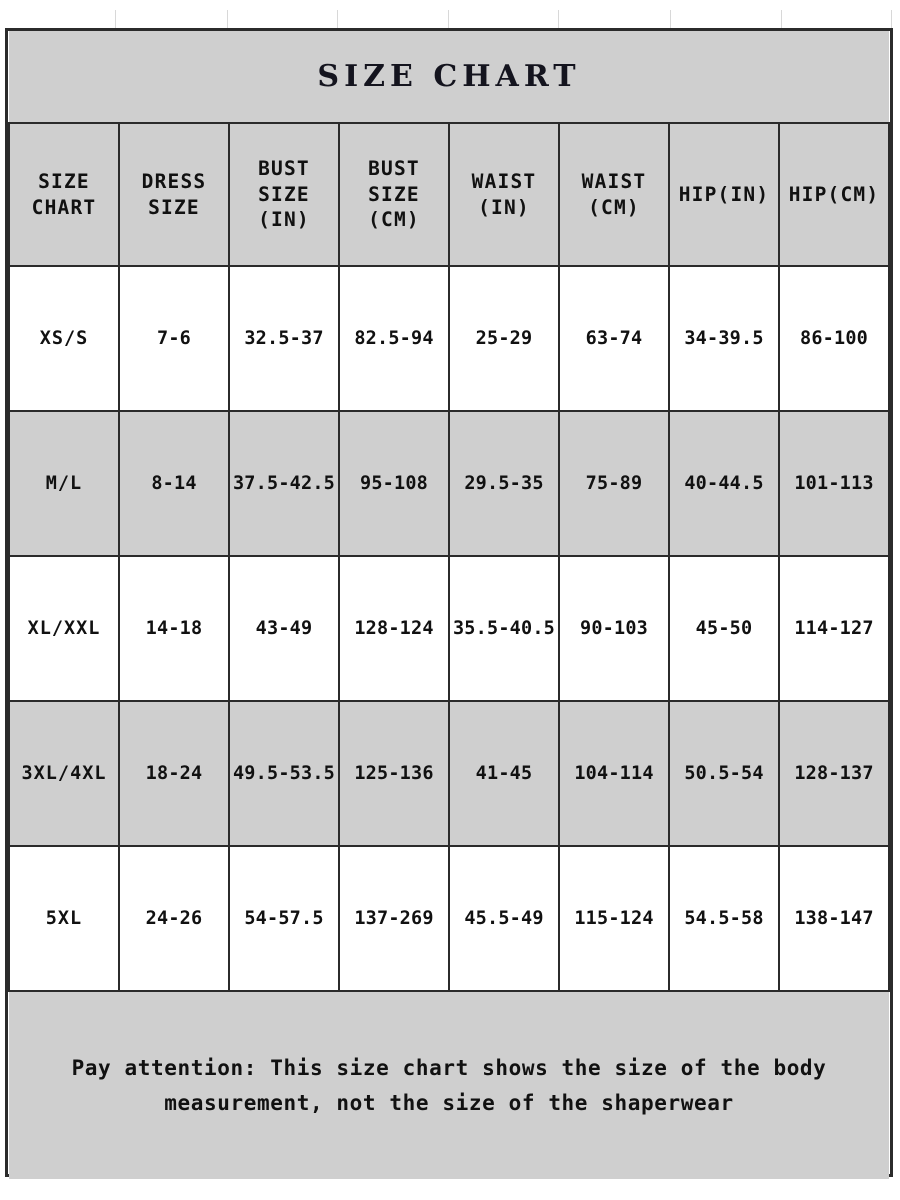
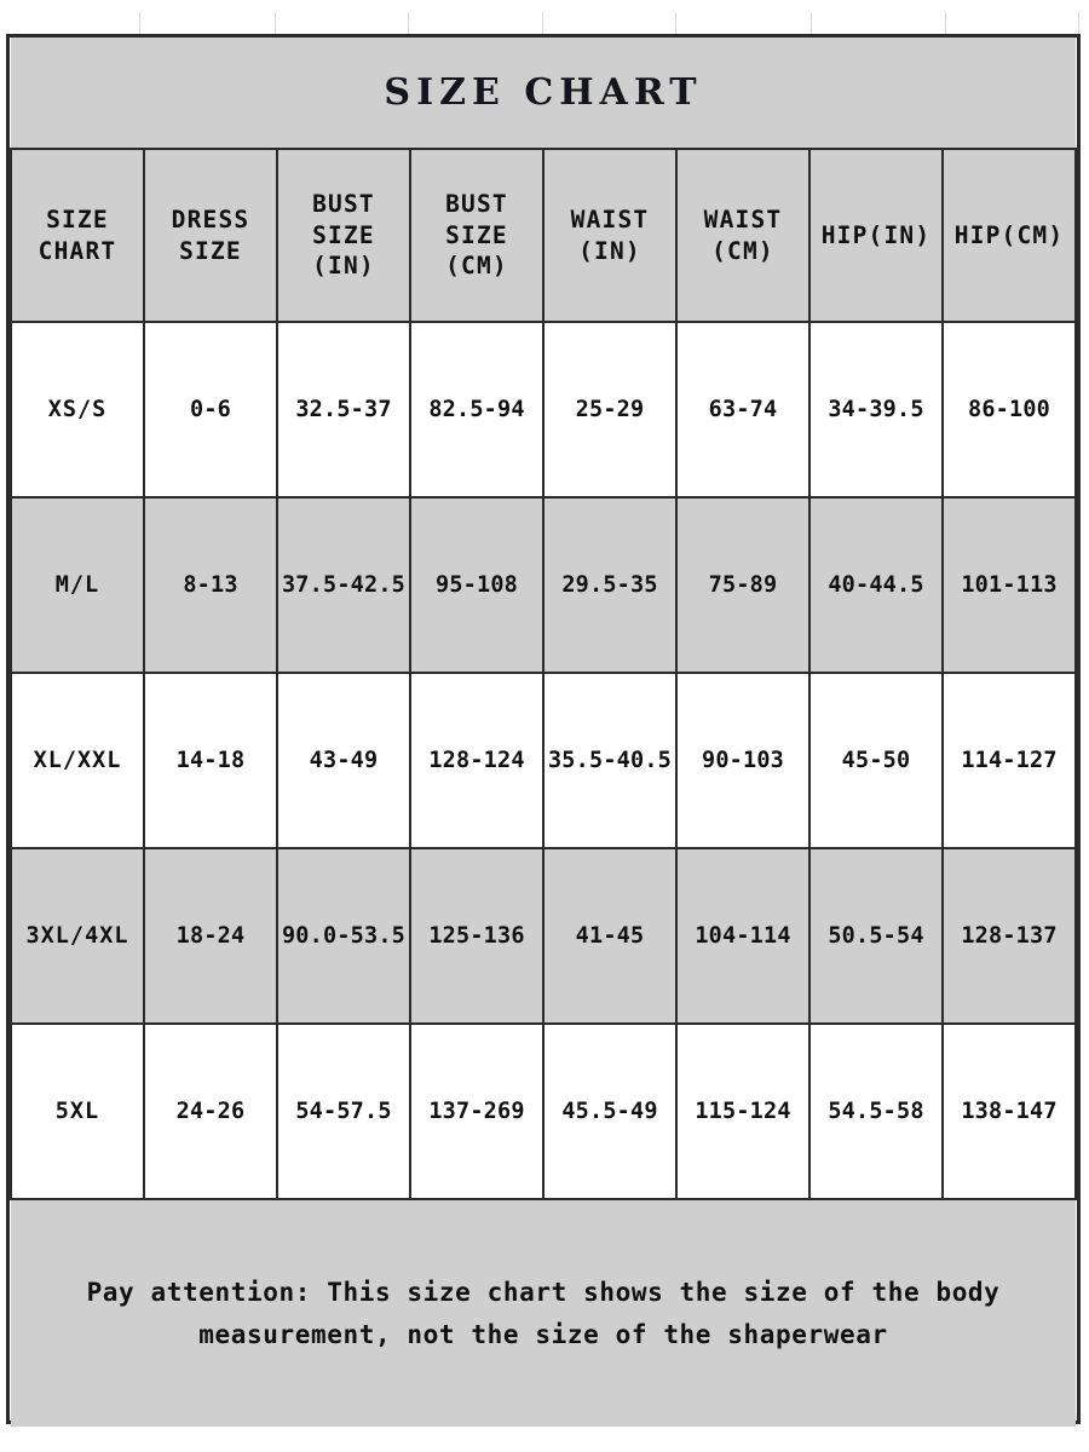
  SIZE CHART
  SIZE CHART	DRESS SIZE	BUST SIZE (IN)	BUST SIZE (CM)	WAIST (IN)	WAIST (CM)	HIP(IN)	HIP(CM)
- XS/S	7-6	32.5-37	82.5-94	25-29	63-74	34-39.5	86-100
+ XS/S	0-6	32.5-37	82.5-94	25-29	63-74	34-39.5	86-100
- M/L	8-14	37.5-42.5	95-108	29.5-35	75-89	40-44.5	101-113
+ M/L	8-13	37.5-42.5	95-108	29.5-35	75-89	40-44.5	101-113
  XL/XXL	14-18	43-49	128-124	35.5-40.5	90-103	45-50	114-127
- 3XL/4XL	18-24	49.5-53.5	125-136	41-45	104-114	50.5-54	128-137
+ 3XL/4XL	18-24	90.0-53.5	125-136	41-45	104-114	50.5-54	128-137
  5XL	24-26	54-57.5	137-269	45.5-49	115-124	54.5-58	138-147
  Pay attention: This size chart shows the size of the body measurement, not the size of the shaperwear
